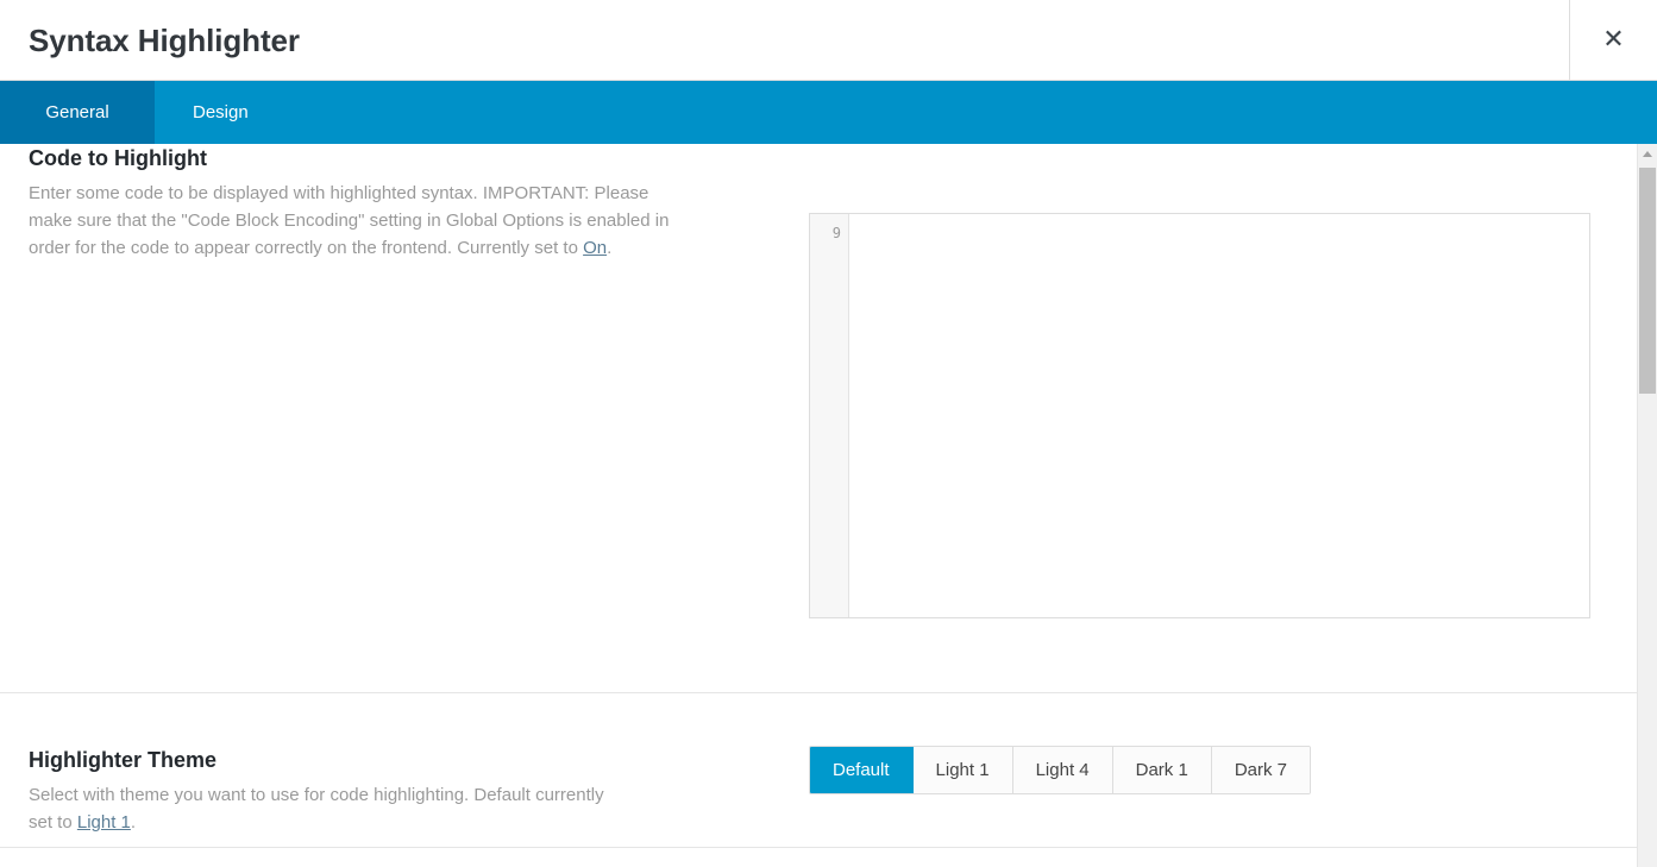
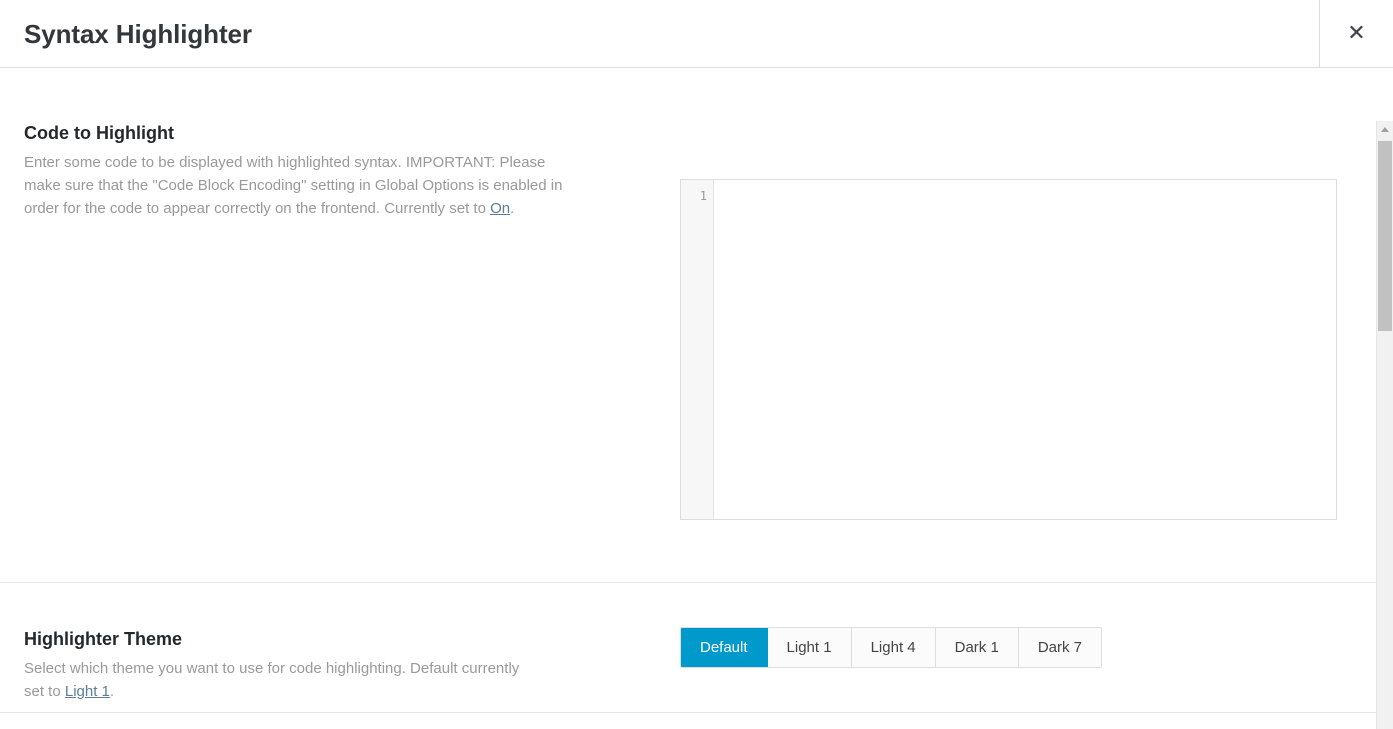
  Syntax Highlighter
  ✕
- General
- Design
  Code to Highlight
  Enter some code to be displayed with highlighted syntax. IMPORTANT: Please make sure that the "Code Block Encoding" setting in Global Options is enabled in order for the code to appear correctly on the frontend. Currently set to On.
- 9
+ 1
  Highlighter Theme
- Select with theme you want to use for code highlighting. Default currently set to Light 1.
+ Select which theme you want to use for code highlighting. Default currently set to Light 1.
  Default
  Light 1
  Light 4
  Dark 1
  Dark 7
